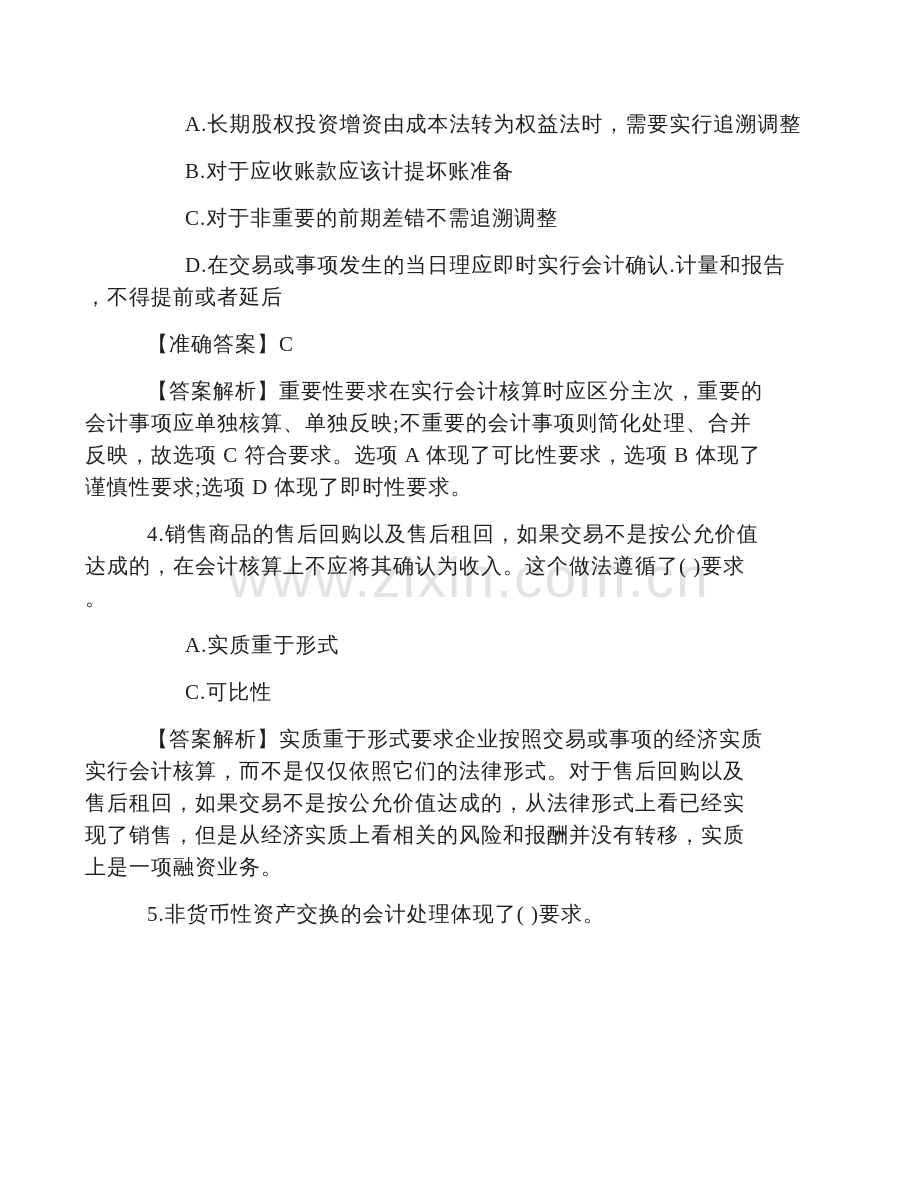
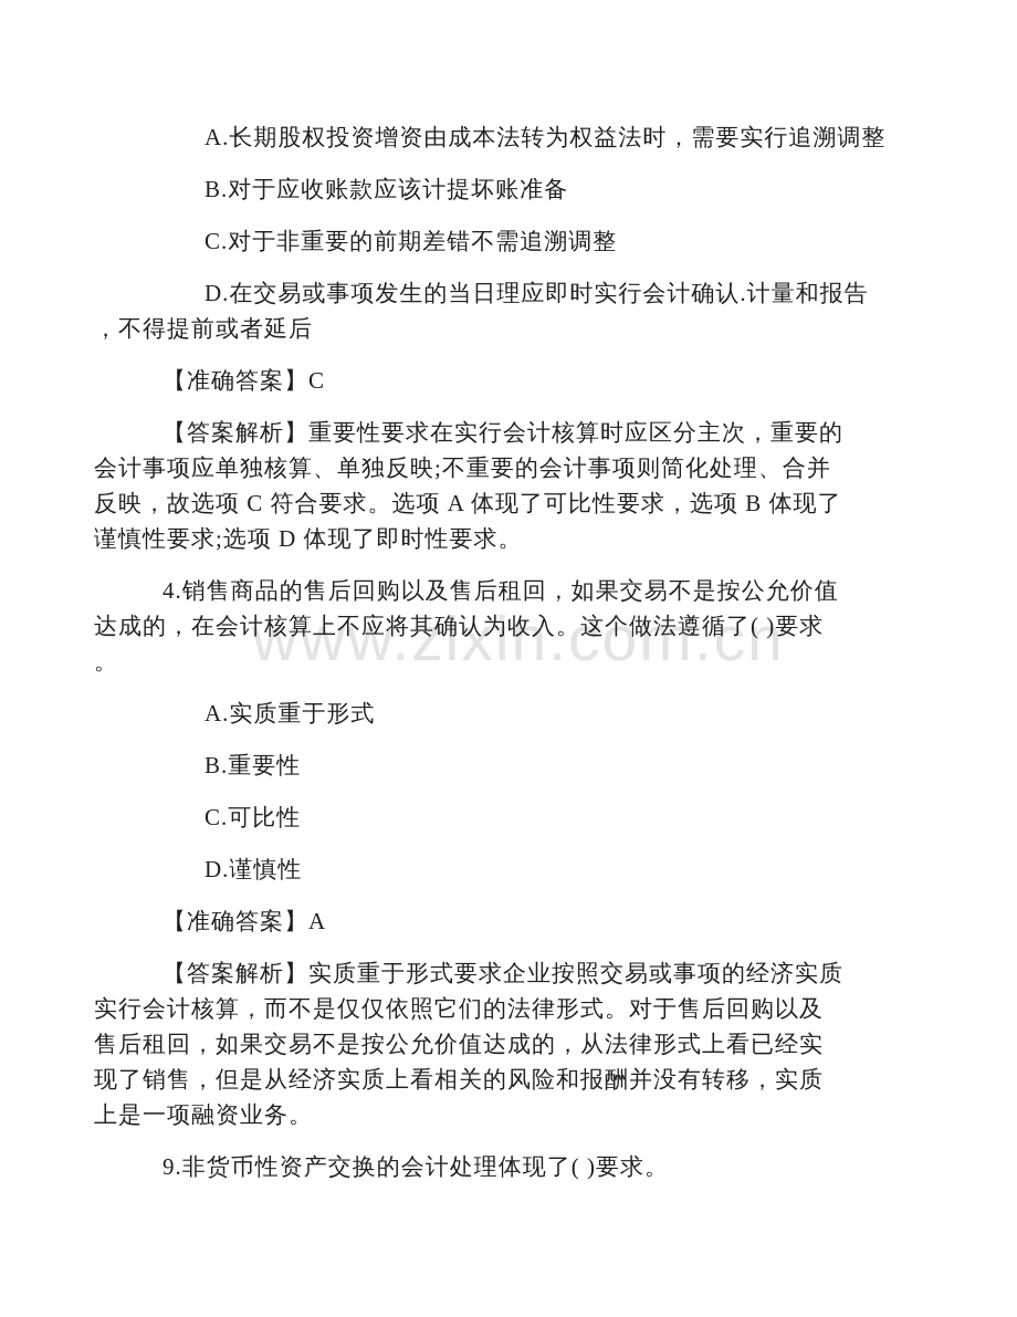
  www.zlxin.com.cn
  A.长期股权投资增资由成本法转为权益法时，需要实行追溯调整
  B.对于应收账款应该计提坏账准备
  C.对于非重要的前期差错不需追溯调整
  D.在交易或事项发生的当日理应即时实行会计确认.计量和报告
  ，不得提前或者延后
  【准确答案】C
  【答案解析】重要性要求在实行会计核算时应区分主次，重要的
  会计事项应单独核算、单独反映;不重要的会计事项则简化处理、合并
  反映，故选项 C 符合要求。选项 A 体现了可比性要求，选项 B 体现了
  谨慎性要求;选项 D 体现了即时性要求。
  4.销售商品的售后回购以及售后租回，如果交易不是按公允价值
  达成的，在会计核算上不应将其确认为收入。这个做法遵循了( )要求
  。
  A.实质重于形式
+ B.重要性
  C.可比性
+ D.谨慎性
+ 【准确答案】A
  【答案解析】实质重于形式要求企业按照交易或事项的经济实质
  实行会计核算，而不是仅仅依照它们的法律形式。对于售后回购以及
  售后租回，如果交易不是按公允价值达成的，从法律形式上看已经实
  现了销售，但是从经济实质上看相关的风险和报酬并没有转移，实质
  上是一项融资业务。
- 5.非货币性资产交换的会计处理体现了( )要求。
+ 9.非货币性资产交换的会计处理体现了( )要求。
